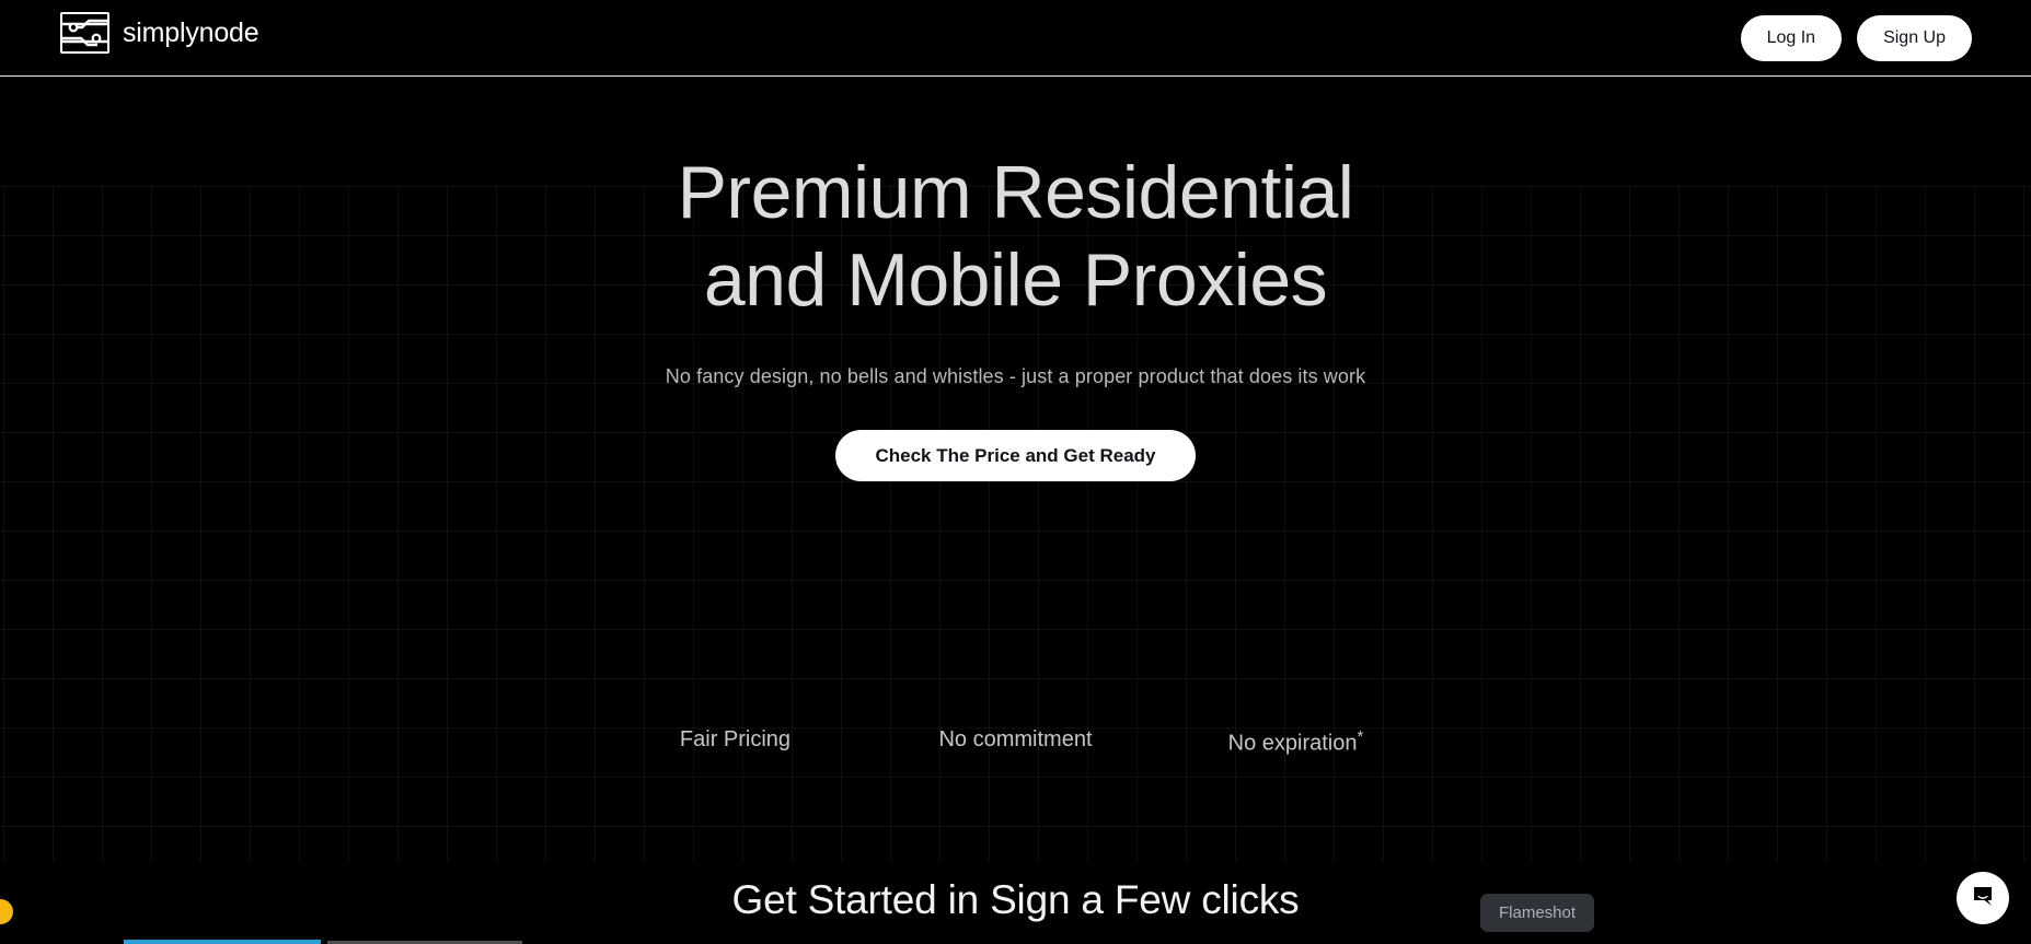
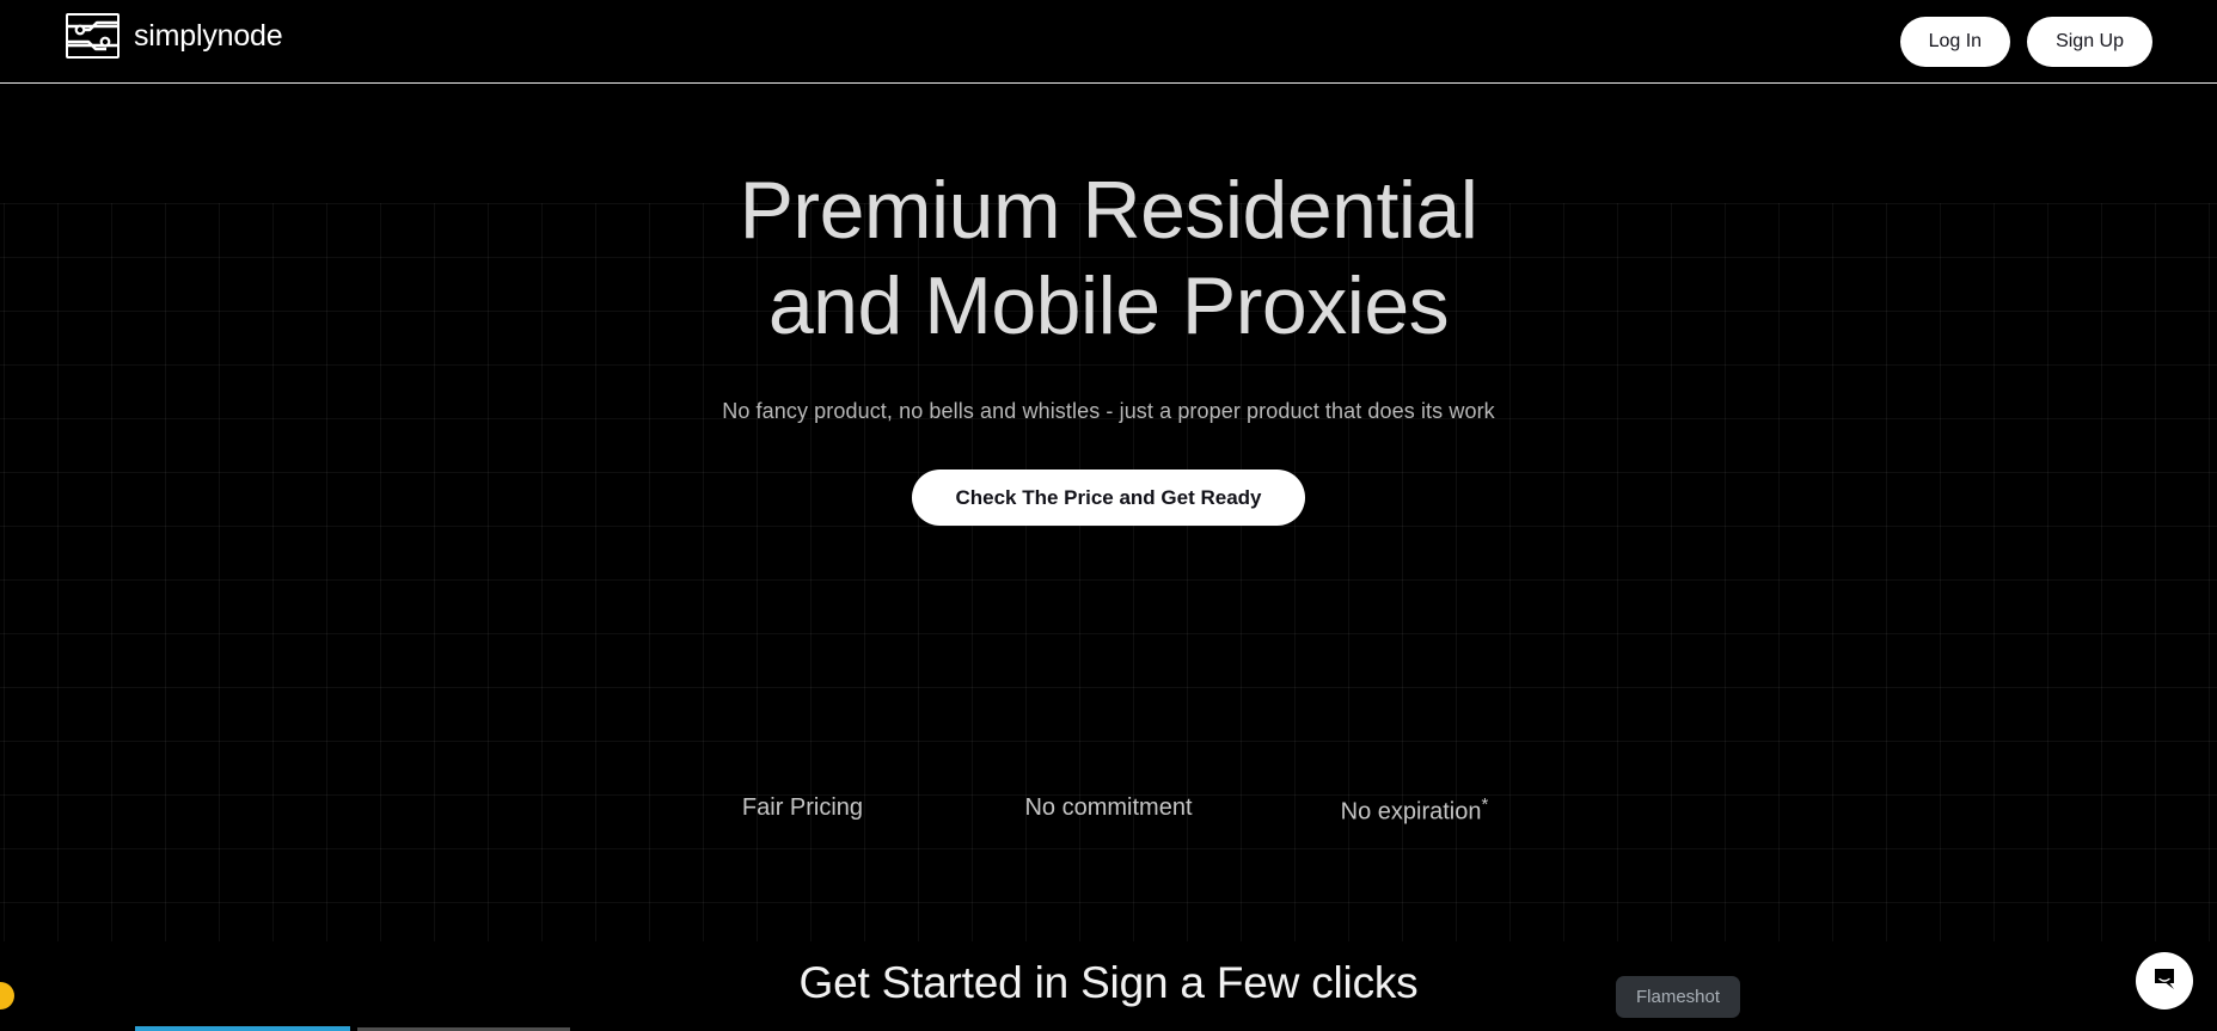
  simplynode
  Log In
  Sign Up
  Premium Residential
  and Mobile Proxies
- No fancy design, no bells and whistles - just a proper product that does its work
+ No fancy product, no bells and whistles - just a proper product that does its work
  Check The Price and Get Ready
  Fair Pricing
  No commitment
  No expiration*
  Get Started in Sign a Few clicks
  Flameshot
